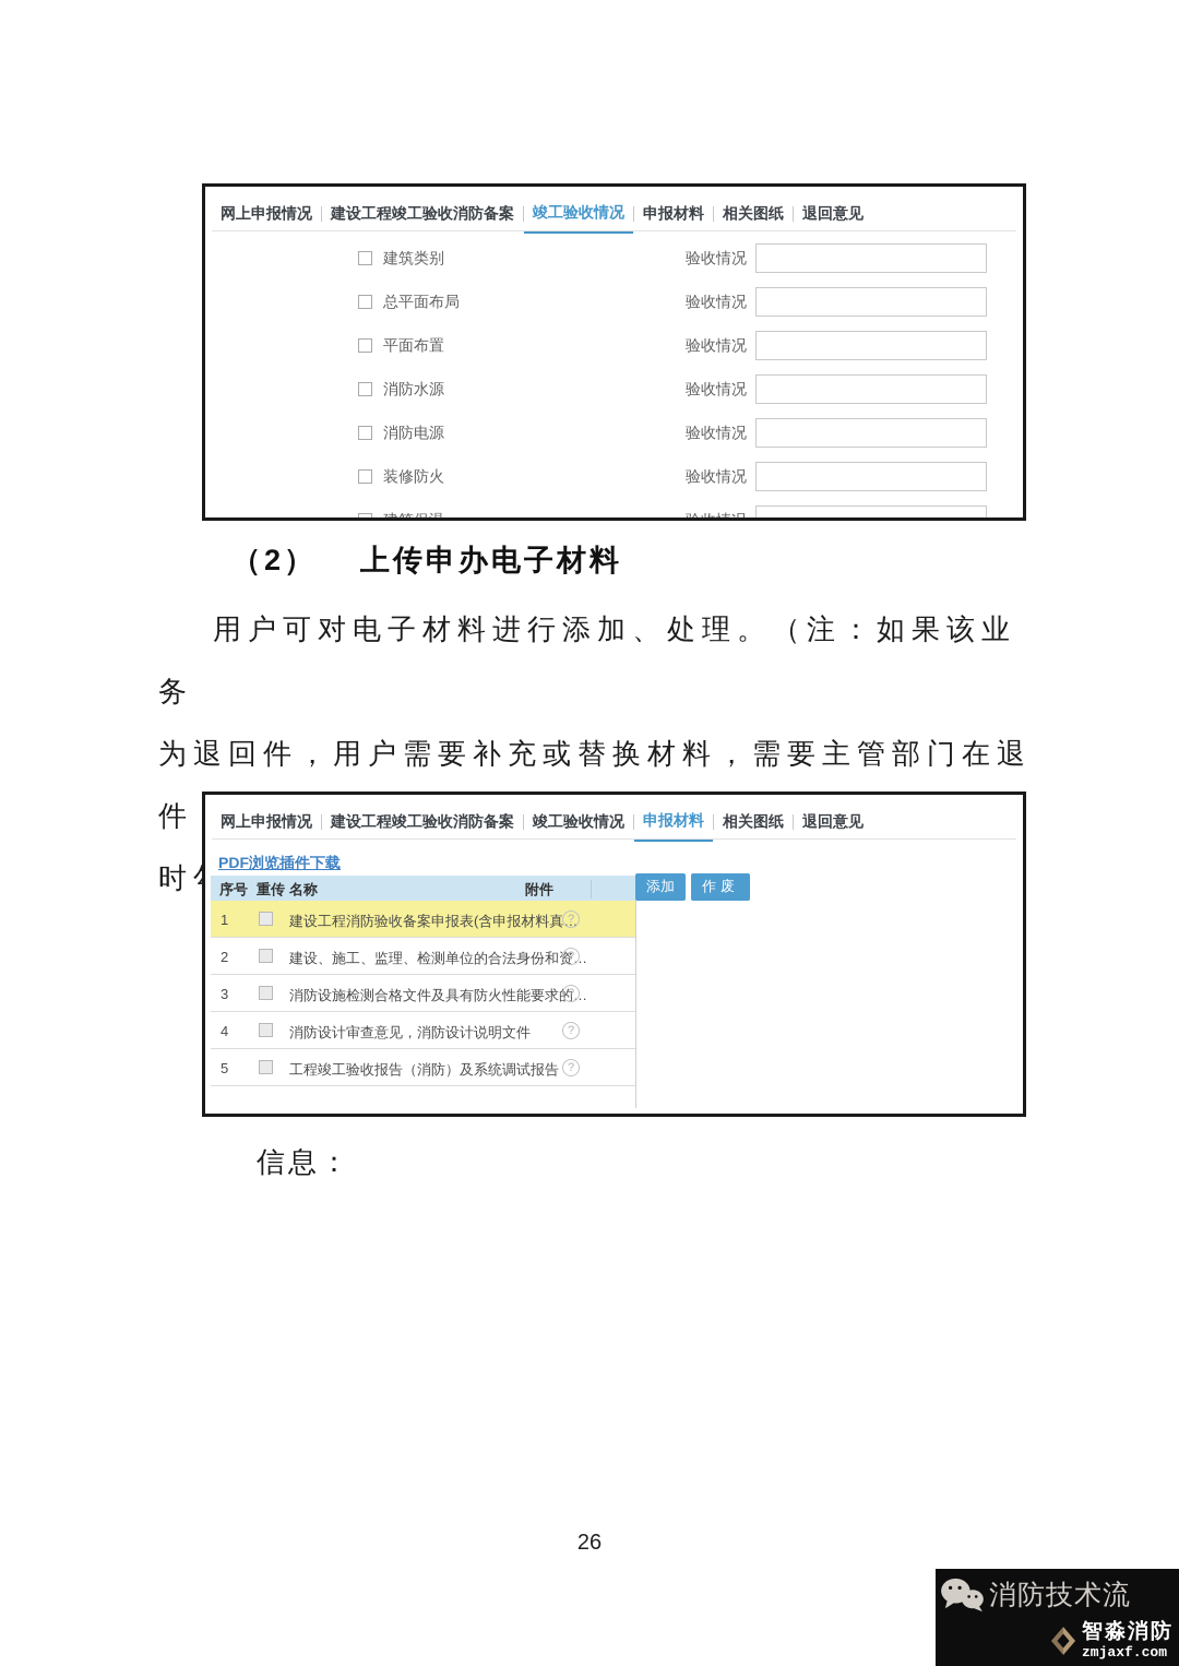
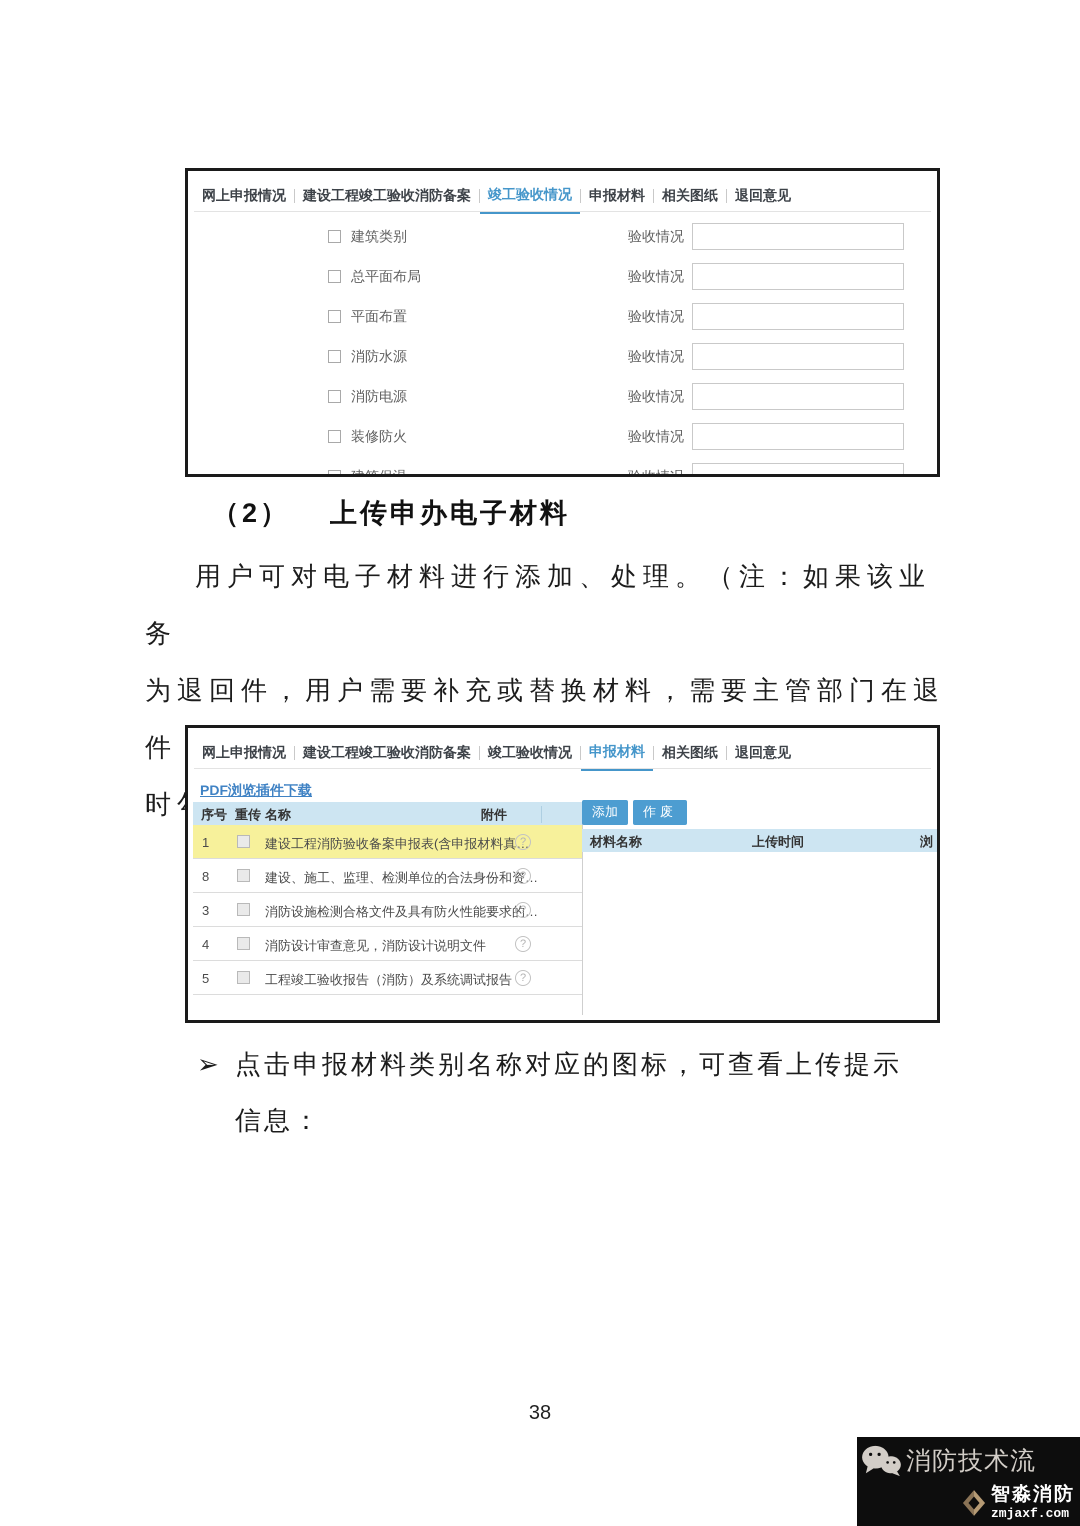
  网上申报情况 建设工程竣工验收消防备案 竣工验收情况 申报材料 相关图纸 退回意见
  建筑类别
  验收情况
  总平面布局
  验收情况
  平面布置
  验收情况
  消防水源
  验收情况
  消防电源
  验收情况
  装修防火
  验收情况
  （2） 上传申办电子材料
  用户可对电子材料进行添加、处理。（注：如果该业务
  为退回件，用户需要补充或替换材料，需要主管部门在退件
  网上申报情况 建设工程竣工验收消防备案 竣工验收情况 申报材料 相关图纸 退回意见
  PDF浏览插件下载
  序号
  重传
  名称
  附件
  1
  建设工程消防验收备案申报表(含申报材料真
  ?
- 2
+ 8
  建设、施工、监理、检测单位的合法身份和…
  ?
  3
  消防设施检测合格文件及具有防火性能要求…
  ?
  4
  消防设计审查意见，消防设计说明文件
  ?
  5
  工程竣工验收报告（消防）及系统调试报告
  ?
  添加 作废
+ 材料名称
+ 上传时间
+ 浏
+ ➢ 点击申报材料类别名称对应的图标，可查看上传提示
  信息：
- 26
+ 38
  消防技术流
  智淼消防
  zmjaxf.com
